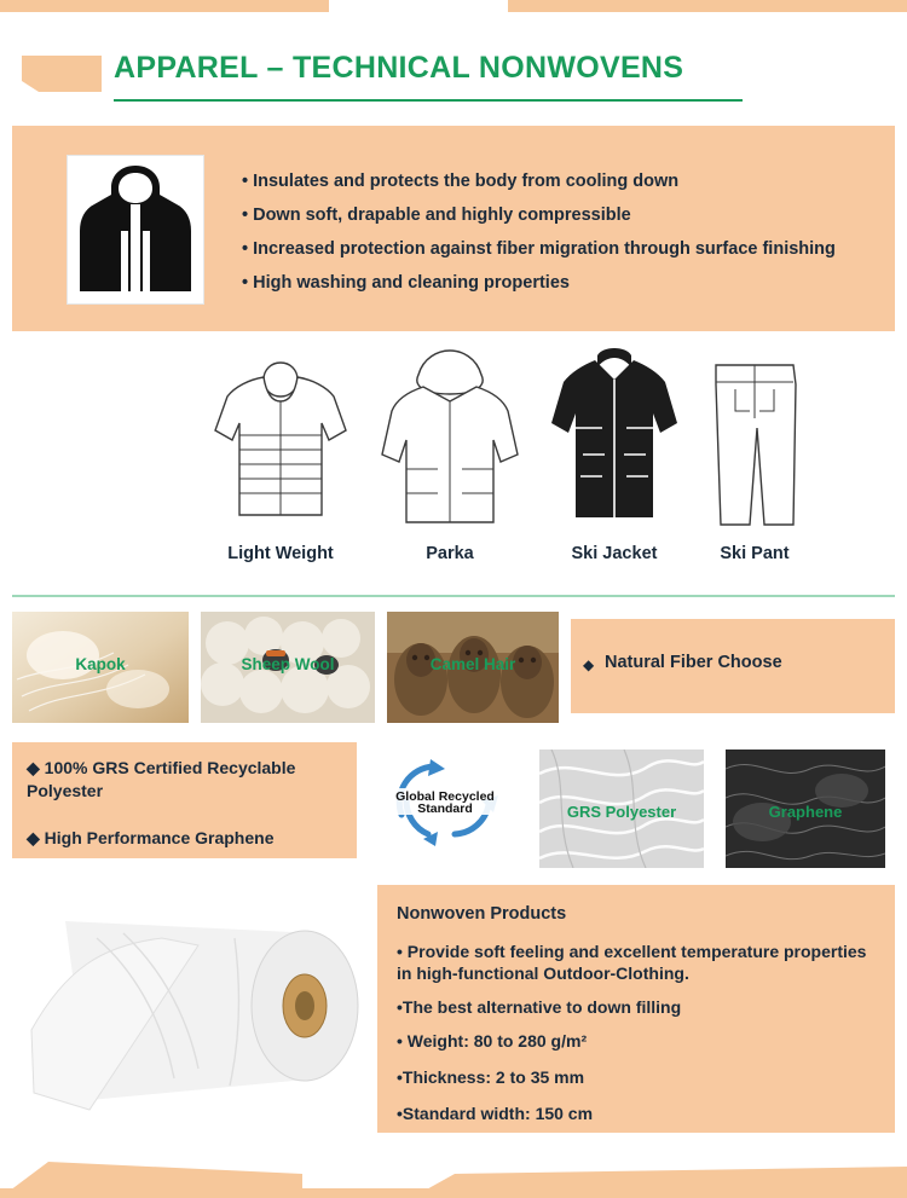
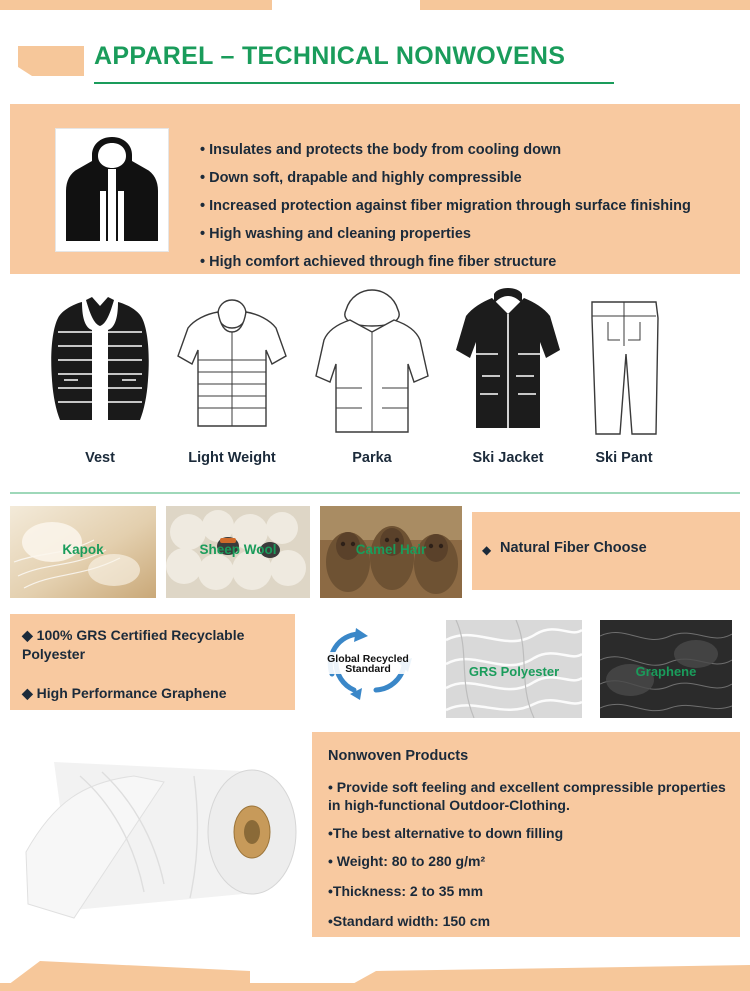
  APPAREL – TECHNICAL NONWOVENS
  • Insulates and protects the body from cooling down
  • Down soft, drapable and highly compressible
  • Increased protection against fiber migration through surface finishing
  • High washing and cleaning properties
+ • High comfort achieved through fine fiber structure
+ Vest
  Light Weight
  Parka
  Ski Jacket
  Ski Pant
  Kapok
  Sheep Wool
  Camel Hair
  ◆
  Natural Fiber Choose
  ◆ 100% GRS Certified Recyclable Polyester
  ◆ High Performance Graphene
  Global Recycled
  Standard
  GRS Polyester
  Graphene
  Nonwoven Products
- • Provide soft feeling and excellent temperature properties in high-functional Outdoor-Clothing.
+ • Provide soft feeling and excellent compressible properties in high-functional Outdoor-Clothing.
  •The best alternative to down filling
  • Weight: 80 to 280 g/m²
  •Thickness: 2 to 35 mm
  •Standard width: 150 cm
